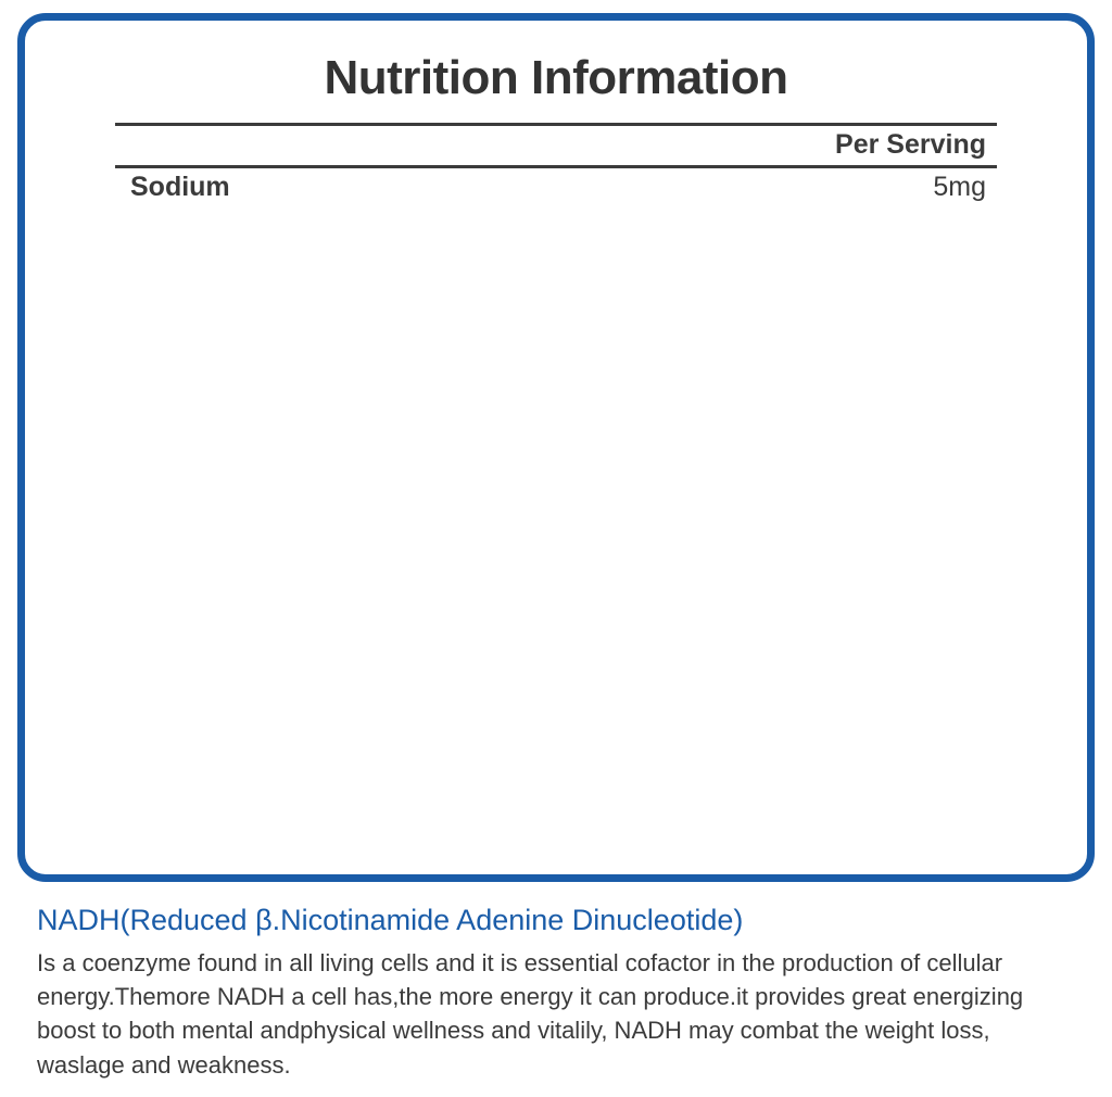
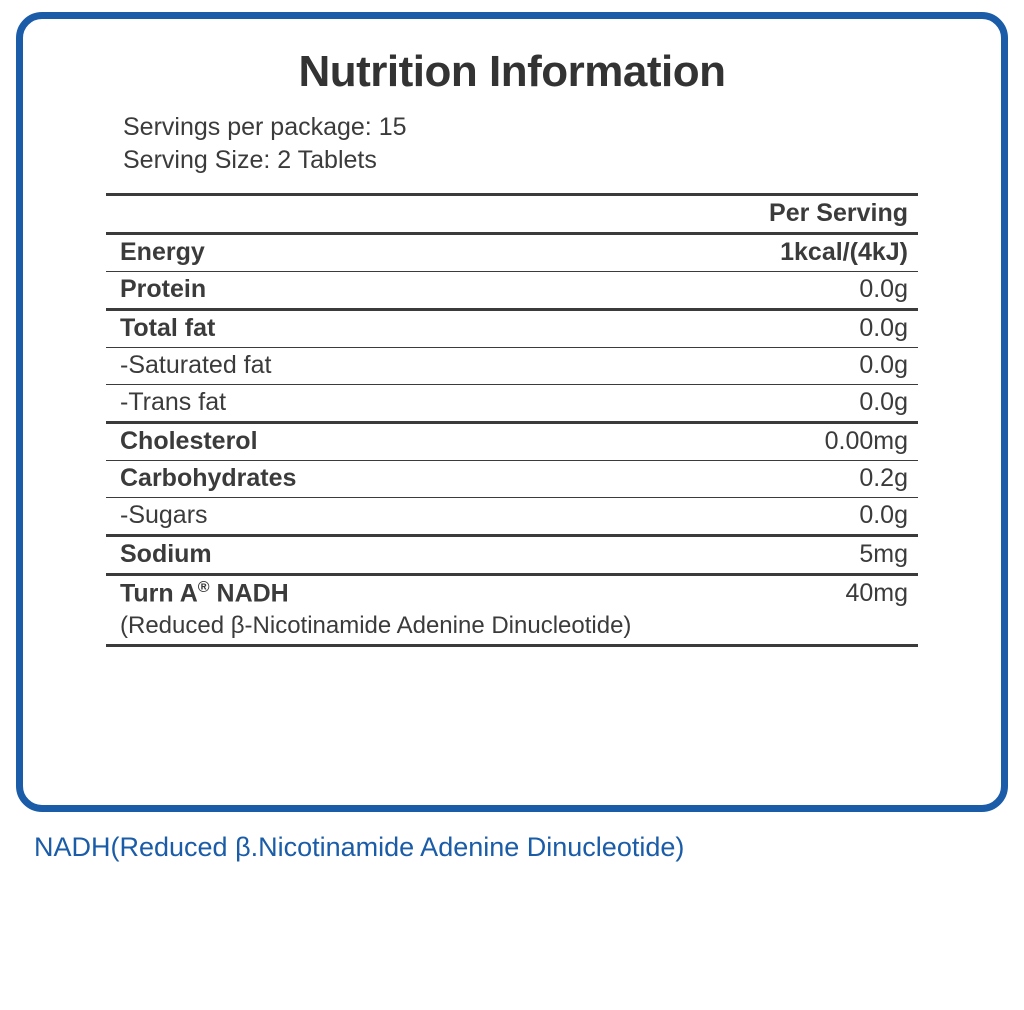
  Nutrition Information
+ Servings per package: 15
+ Serving Size: 2 Tablets
  	Per Serving
+ Energy	1kcal/(4kJ)
+ Protein	0.0g
+ Total fat	0.0g
+ -Saturated fat	0.0g
+ -Trans fat	0.0g
+ Cholesterol	0.00mg
+ Carbohydrates	0.2g
+ -Sugars	0.0g
  Sodium	5mg
+ Turn A® NADH	40mg
+ (Reduced β-Nicotinamide Adenine Dinucleotide)
  NADH(Reduced β.Nicotinamide Adenine Dinucleotide)
- Is a coenzyme found in all living cells and it is essential cofactor in the production of cellular energy.Themore NADH a cell has,the more energy it can produce.it provides great energizing boost to both mental andphysical wellness and vitalily, NADH may combat the weight loss, waslage and weakness.
